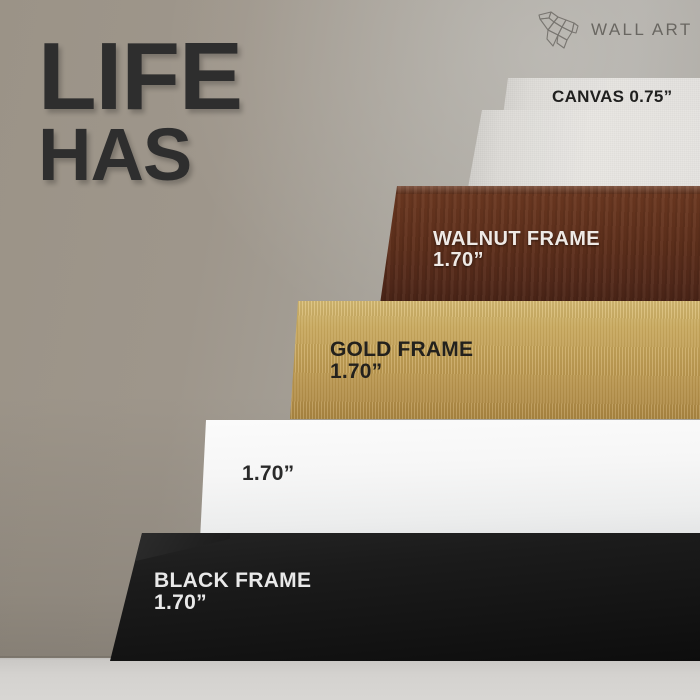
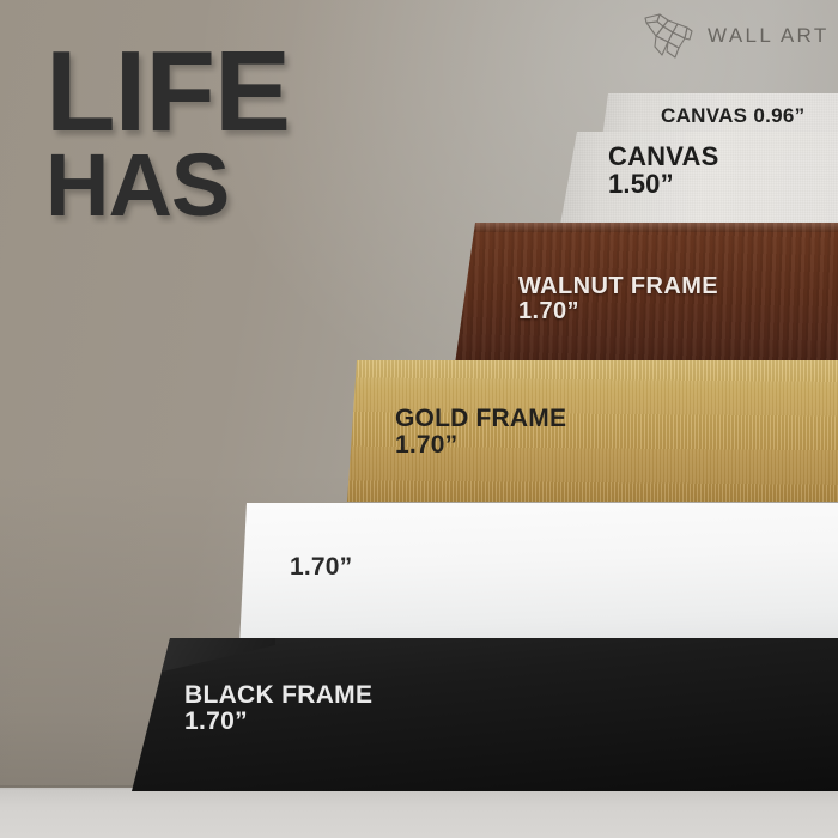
  LIFE
  HAS
  WALL ART
- CANVAS 0.75”
+ CANVAS 0.96”
+ CANVAS
+ 1.50”
  WALNUT FRAME
  1.70”
  GOLD FRAME
  1.70”
  1.70”
  BLACK FRAME
  1.70”
